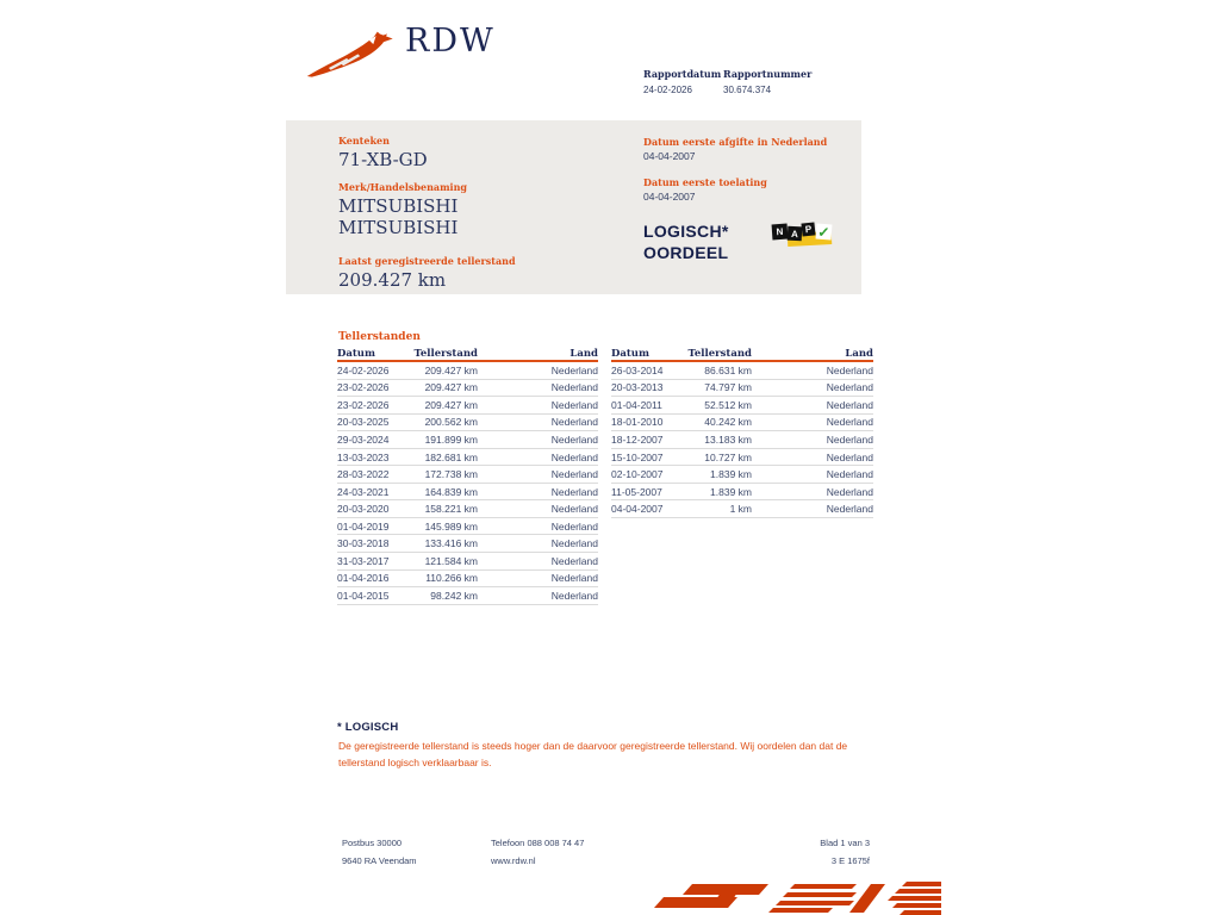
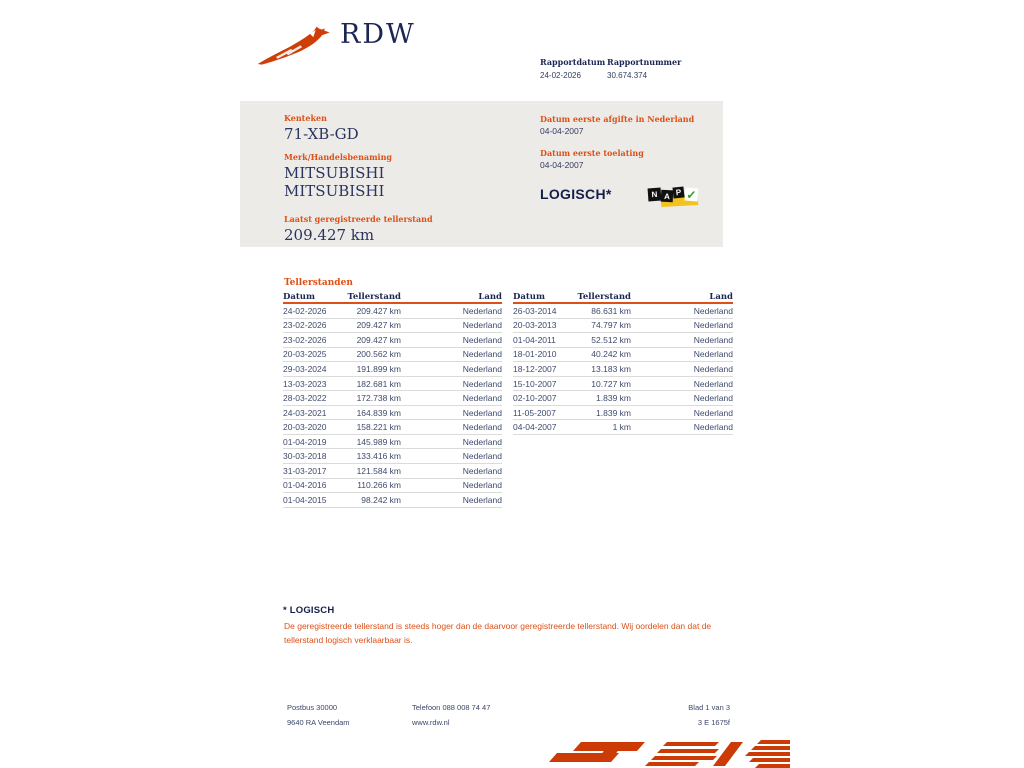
  RDW
  Rapportdatum
  24-02-2026
  Rapportnummer
  30.674.374
  Kenteken
  71-XB-GD
  Merk/Handelsbenaming
  MITSUBISHI
  MITSUBISHI
  Laatst geregistreerde tellerstand
  209.427 km
  Datum eerste afgifte in Nederland
  04-04-2007
  Datum eerste toelating
  04-04-2007
  LOGISCH*
- OORDEEL
  Tellerstanden
  Datum
  Tellerstand
  Land
  24-02-2026
  209.427 km
  Nederland
  23-02-2026
  209.427 km
  Nederland
  23-02-2026
  209.427 km
  Nederland
  20-03-2025
  200.562 km
  Nederland
  29-03-2024
  191.899 km
  Nederland
  13-03-2023
  182.681 km
  Nederland
  28-03-2022
  172.738 km
  Nederland
  24-03-2021
  164.839 km
  Nederland
  20-03-2020
  158.221 km
  Nederland
  01-04-2019
  145.989 km
  Nederland
  30-03-2018
  133.416 km
  Nederland
  31-03-2017
  121.584 km
  Nederland
  01-04-2016
  110.266 km
  Nederland
  01-04-2015
  98.242 km
  Nederland
  Datum
  Tellerstand
  Land
  26-03-2014
  86.631 km
  Nederland
  20-03-2013
  74.797 km
  Nederland
  01-04-2011
  52.512 km
  Nederland
  18-01-2010
  40.242 km
  Nederland
  18-12-2007
  13.183 km
  Nederland
  15-10-2007
  10.727 km
  Nederland
  02-10-2007
  1.839 km
  Nederland
  11-05-2007
  1.839 km
  Nederland
  04-04-2007
  1 km
  Nederland
  * LOGISCH
  De geregistreerde tellerstand is steeds hoger dan de daarvoor geregistreerde tellerstand. Wij oordelen dan dat de tellerstand logisch verklaarbaar is.
  Postbus 30000
  9640 RA Veendam
  Telefoon 088 008 74 47
  www.rdw.nl
  Blad 1 van 3
  3 E 1675f
